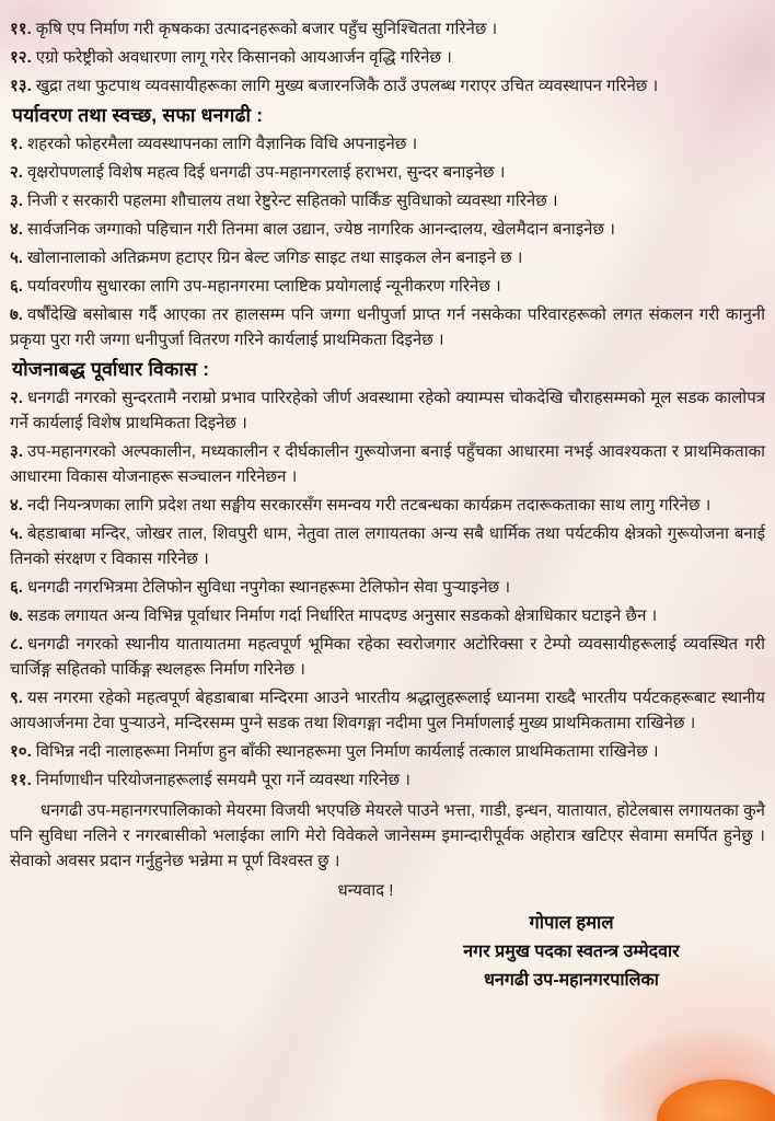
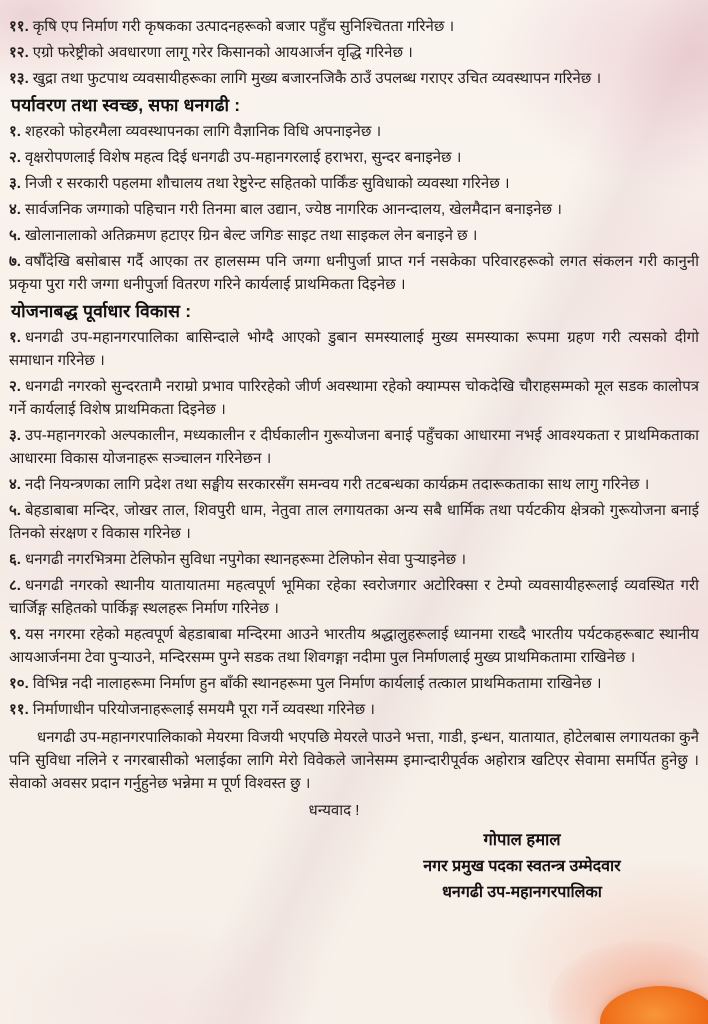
  ११. कृषि एप निर्माण गरी कृषकका उत्पादनहरूको बजार पहुँच सुनिश्चितता गरिनेछ ।
  १२. एग्रो फरेष्ट्रीको अवधारणा लागू गरेर किसानको आयआर्जन वृद्धि गरिनेछ ।
  १३. खुद्रा तथा फुटपाथ व्यवसायीहरूका लागि मुख्य बजारनजिकै ठाउँ उपलब्ध गराएर उचित व्यवस्थापन गरिनेछ ।
  पर्यावरण तथा स्वच्छ, सफा धनगढी :
  १. शहरको फोहरमैला व्यवस्थापनका लागि वैज्ञानिक विधि अपनाइनेछ ।
  २. वृक्षरोपणलाई विशेष महत्व दिई धनगढी उप-महानगरलाई हराभरा, सुन्दर बनाइनेछ ।
  ३. निजी र सरकारी पहलमा शौचालय तथा रेष्टुरेन्ट सहितको पार्किंङ सुविधाको व्यवस्था गरिनेछ ।
  ४. सार्वजनिक जग्गाको पहिचान गरी तिनमा बाल उद्यान, ज्येष्ठ नागरिक आनन्दालय, खेलमैदान बनाइनेछ ।
  ५. खोलानालाको अतिक्रमण हटाएर ग्रिन बेल्ट जगिङ साइट तथा साइकल लेन बनाइने छ ।
- ६. पर्यावरणीय सुधारका लागि उप-महानगरमा प्लाष्टिक प्रयोगलाई न्यूनीकरण गरिनेछ ।
  ७. वर्षौंदेखि बसोबास गर्दै आएका तर हालसम्म पनि जग्गा धनीपुर्जा प्राप्त गर्न नसकेका परिवारहरूको लगत संकलन गरी कानुनी प्रकृया पुरा गरी जग्गा धनीपुर्जा वितरण गरिने कार्यलाई प्राथमिकता दिइनेछ ।
  योजनाबद्ध पूर्वाधार विकास :
+ १. धनगढी उप-महानगरपालिका बासिन्दाले भोग्दै आएको डुबान समस्यालाई मुख्य समस्याका रूपमा ग्रहण गरी त्यसको दीगो समाधान गरिनेछ ।
  २. धनगढी नगरको सुन्दरतामै नराम्रो प्रभाव पारिरहेको जीर्ण अवस्थामा रहेको क्याम्पस चोकदेखि चौराहसम्मको मूल सडक कालोपत्र गर्ने कार्यलाई विशेष प्राथमिकता दिइनेछ ।
  ३. उप-महानगरको अल्पकालीन, मध्यकालीन र दीर्घकालीन गुरूयोजना बनाई पहुँचका आधारमा नभई आवश्यकता र प्राथमिकताका आधारमा विकास योजनाहरू सञ्चालन गरिनेछन ।
  ४. नदी नियन्त्रणका लागि प्रदेश तथा सङ्घीय सरकारसँग समन्वय गरी तटबन्धका कार्यक्रम तदारूकताका साथ लागु गरिनेछ ।
  ५. बेहडाबाबा मन्दिर, जोखर ताल, शिवपुरी धाम, नेतुवा ताल लगायतका अन्य सबै धार्मिक तथा पर्यटकीय क्षेत्रको गुरूयोजना बनाई तिनको संरक्षण र विकास गरिनेछ ।
  ६. धनगढी नगरभित्रमा टेलिफोन सुविधा नपुगेका स्थानहरूमा टेलिफोन सेवा पुऱ्याइनेछ ।
- ७. सडक लगायत अन्य विभिन्न पूर्वाधार निर्माण गर्दा निर्धारित मापदण्ड अनुसार सडकको क्षेत्राधिकार घटाइने छैन ।
  ८. धनगढी नगरको स्थानीय यातायातमा महत्वपूर्ण भूमिका रहेका स्वरोजगार अटोरिक्सा र टेम्पो व्यवसायीहरूलाई व्यवस्थित गरी चार्जिङ्ग सहितको पार्किङ्ग स्थलहरू निर्माण गरिनेछ ।
  ९. यस नगरमा रहेको महत्वपूर्ण बेहडाबाबा मन्दिरमा आउने भारतीय श्रद्धालुहरूलाई ध्यानमा राख्दै भारतीय पर्यटकहरूबाट स्थानीय आयआर्जनमा टेवा पुऱ्याउने, मन्दिरसम्म पुग्ने सडक तथा शिवगङ्गा नदीमा पुल निर्माणलाई मुख्य प्राथमिकतामा राखिनेछ ।
  १०. विभिन्न नदी नालाहरूमा निर्माण हुन बाँकी स्थानहरूमा पुल निर्माण कार्यलाई तत्काल प्राथमिकतामा राखिनेछ ।
  ११. निर्माणाधीन परियोजनाहरूलाई समयमै पूरा गर्ने व्यवस्था गरिनेछ ।
  धनगढी उप-महानगरपालिकाको मेयरमा विजयी भएपछि मेयरले पाउने भत्ता, गाडी, इन्धन, यातायात, होटेलबास लगायतका कुनै पनि सुविधा नलिने र नगरबासीको भलाईका लागि मेरो विवेकले जानेसम्म इमान्दारीपूर्वक अहोरात्र खटिएर सेवामा समर्पित हुनेछु । सेवाको अवसर प्रदान गर्नुहुनेछ भन्नेमा म पूर्ण विश्वस्त छु ।
  धन्यवाद !
  गोपाल हमाल
  नगर प्रमुख पदका स्वतन्त्र उम्मेदवार
  धनगढी उप-महानगरपालिका
